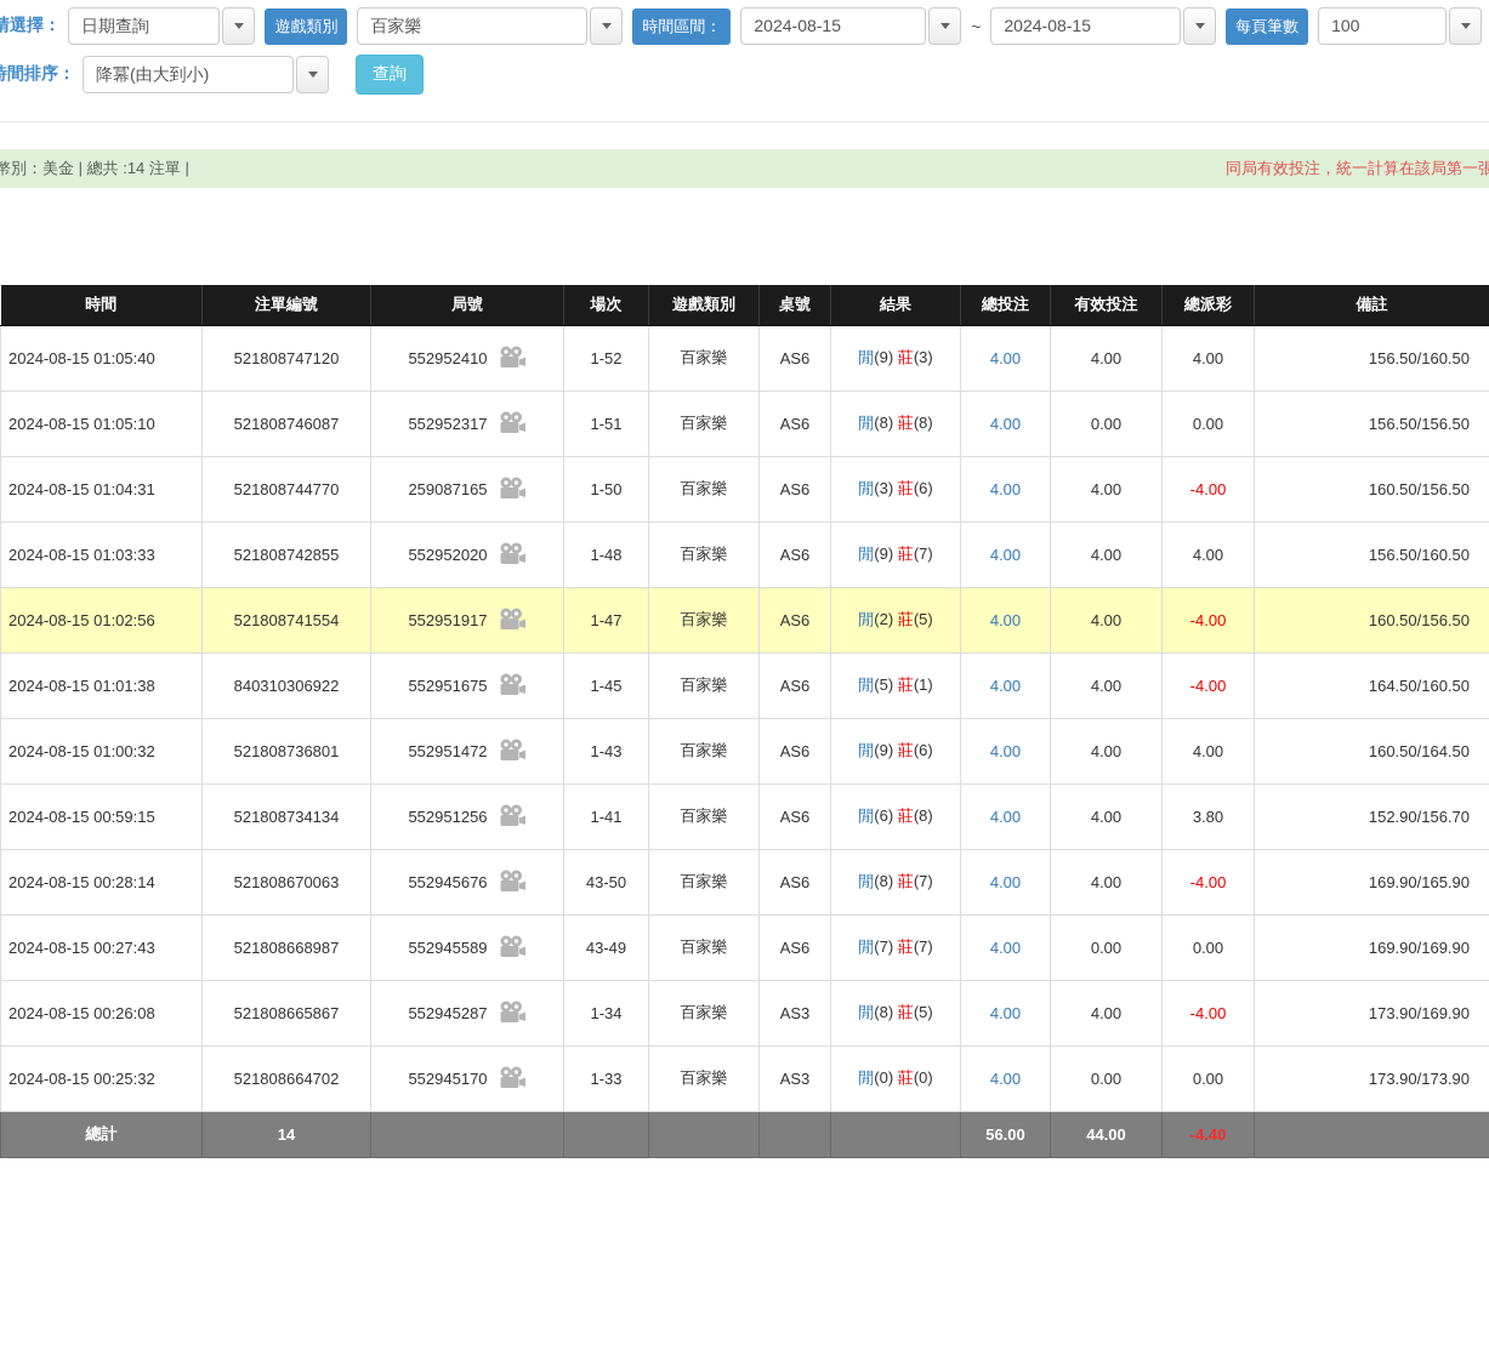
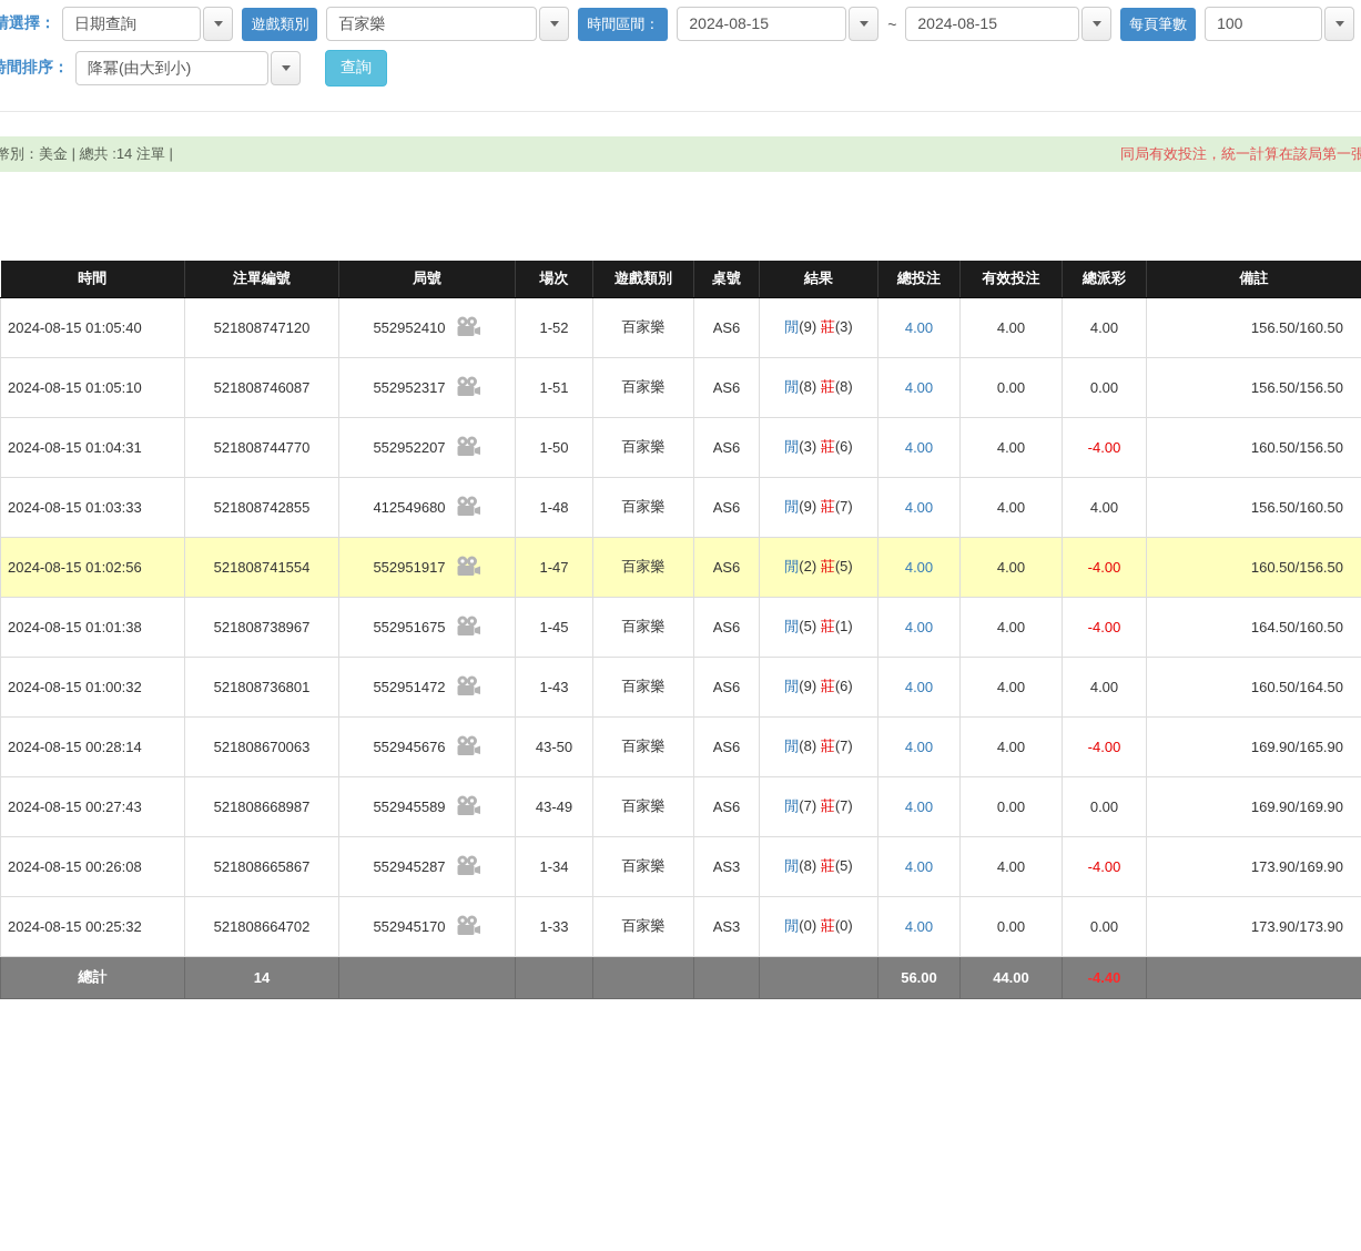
  請選擇：
  日期查詢
  遊戲類別
  百家樂
  時間區間：
  2024-08-15
  ~
  2024-08-15
  每頁筆數
  100
  間排序：
  降冪(由大到小)
  查詢
  幣別：美金 | 總共 :14 注單 |
  同局有效投注，統一計算在該局第一張
  時間	注單編號	局號	場次	遊戲類別	桌號	結果	總投注	有效投注	總派彩	備註
  2024-08-15 01:05:40	521808747120	552952410	1-52	百家樂	AS6	閒(9) 莊(3)	4.00	4.00	4.00	156.50/160.50
  2024-08-15 01:05:10	521808746087	552952317	1-51	百家樂	AS6	閒(8) 莊(8)	4.00	0.00	0.00	156.50/156.50
- 2024-08-15 01:04:31	521808744770	259087165	1-50	百家樂	AS6	閒(3) 莊(6)	4.00	4.00	-4.00	160.50/156.50
+ 2024-08-15 01:04:31	521808744770	552952207	1-50	百家樂	AS6	閒(3) 莊(6)	4.00	4.00	-4.00	160.50/156.50
- 2024-08-15 01:03:33	521808742855	552952020	1-48	百家樂	AS6	閒(9) 莊(7)	4.00	4.00	4.00	156.50/160.50
+ 2024-08-15 01:03:33	521808742855	412549680	1-48	百家樂	AS6	閒(9) 莊(7)	4.00	4.00	4.00	156.50/160.50
  2024-08-15 01:02:56	521808741554	552951917	1-47	百家樂	AS6	閒(2) 莊(5)	4.00	4.00	-4.00	160.50/156.50
- 2024-08-15 01:01:38	840310306922	552951675	1-45	百家樂	AS6	閒(5) 莊(1)	4.00	4.00	-4.00	164.50/160.50
+ 2024-08-15 01:01:38	521808738967	552951675	1-45	百家樂	AS6	閒(5) 莊(1)	4.00	4.00	-4.00	164.50/160.50
  2024-08-15 01:00:32	521808736801	552951472	1-43	百家樂	AS6	閒(9) 莊(6)	4.00	4.00	4.00	160.50/164.50
- 2024-08-15 00:59:15	521808734134	552951256	1-41	百家樂	AS6	閒(6) 莊(8)	4.00	4.00	3.80	152.90/156.70
  2024-08-15 00:28:14	521808670063	552945676	43-50	百家樂	AS6	閒(8) 莊(7)	4.00	4.00	-4.00	169.90/165.90
  2024-08-15 00:27:43	521808668987	552945589	43-49	百家樂	AS6	閒(7) 莊(7)	4.00	0.00	0.00	169.90/169.90
  2024-08-15 00:26:08	521808665867	552945287	1-34	百家樂	AS3	閒(8) 莊(5)	4.00	4.00	-4.00	173.90/169.90
  2024-08-15 00:25:32	521808664702	552945170	1-33	百家樂	AS3	閒(0) 莊(0)	4.00	0.00	0.00	173.90/173.90
  總計	14						56.00	44.00	-4.40
